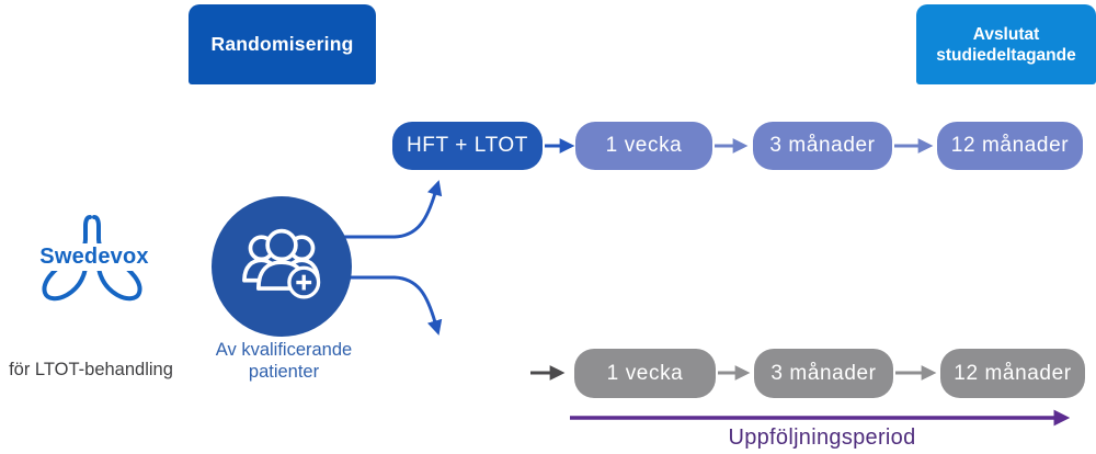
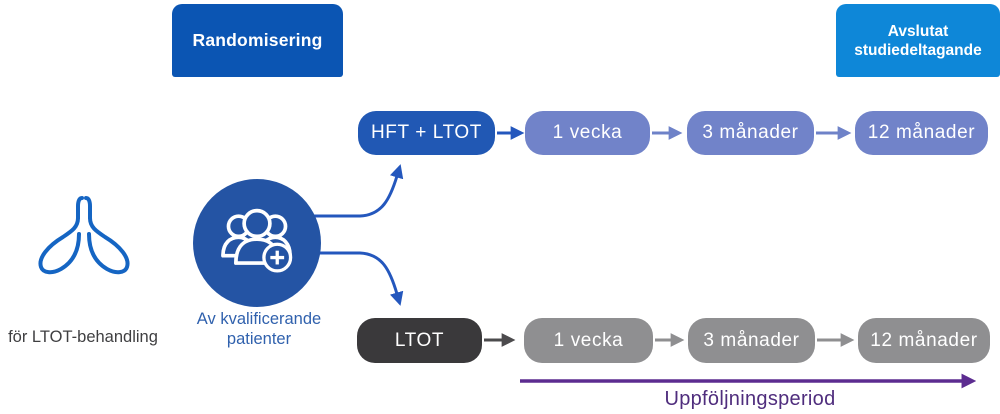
  Randomisering
  Avslutat
  studiedeltagande
- Swedevox
  för LTOT-behandling
  Av kvalificerande
  patienter
  HFT + LTOT
  1 vecka
  3 månader
  12 månader
+ LTOT
  1 vecka
  3 månader
  12 månader
  Uppföljningsperiod
